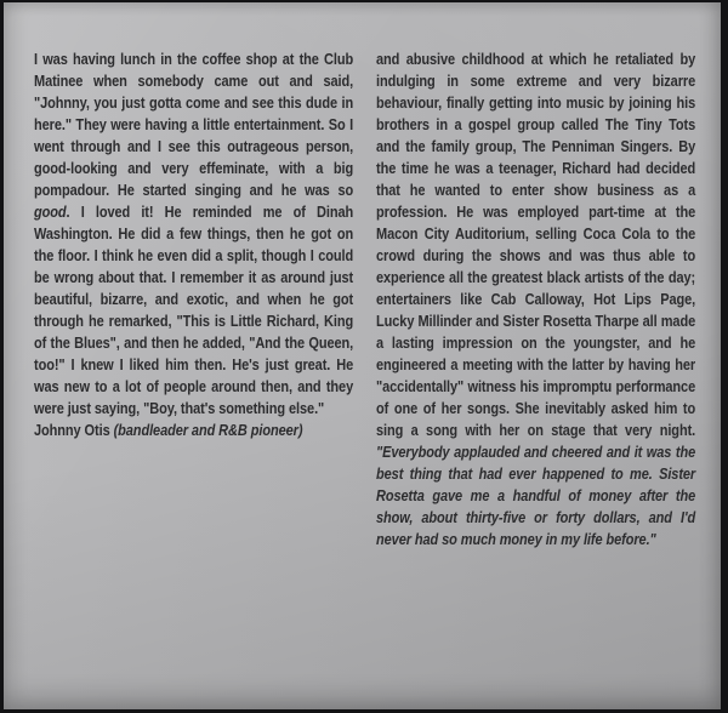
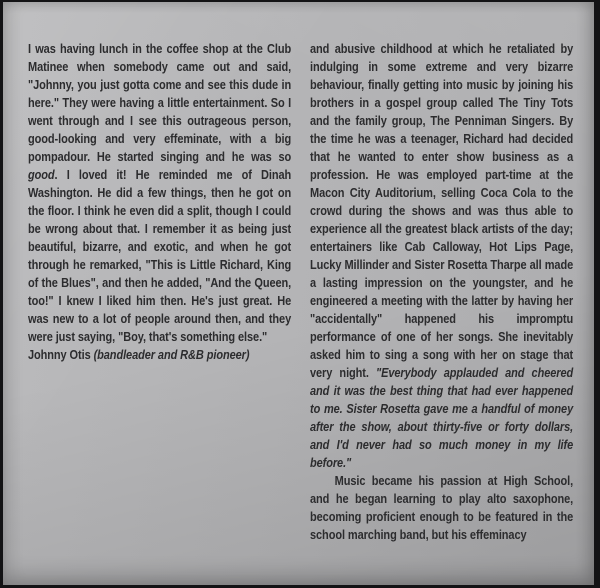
- I was having lunch in the coffee shop at the Club Matinee when somebody came out and said, "Johnny, you just gotta come and see this dude in here." They were having a little entertainment. So I went through and I see this outrageous person, good-looking and very effeminate, with a big pompadour. He started singing and he was so good. I loved it! He reminded me of Dinah Washington. He did a few things, then he got on the floor. I think he even did a split, though I could be wrong about that. I remember it as around just beautiful, bizarre, and exotic, and when he got through he remarked, "This is Little Richard, King of the Blues", and then he added, "And the Queen, too!" I knew I liked him then. He's just great. He was new to a lot of people around then, and they were just saying, "Boy, that's something else."
+ I was having lunch in the coffee shop at the Club Matinee when somebody came out and said, "Johnny, you just gotta come and see this dude in here." They were having a little entertainment. So I went through and I see this outrageous person, good-looking and very effeminate, with a big pompadour. He started singing and he was so good. I loved it! He reminded me of Dinah Washington. He did a few things, then he got on the floor. I think he even did a split, though I could be wrong about that. I remember it as being just beautiful, bizarre, and exotic, and when he got through he remarked, "This is Little Richard, King of the Blues", and then he added, "And the Queen, too!" I knew I liked him then. He's just great. He was new to a lot of people around then, and they were just saying, "Boy, that's something else."
  Johnny Otis (bandleader and R&B pioneer)
- and abusive childhood at which he retaliated by indulging in some extreme and very bizarre behaviour, finally getting into music by joining his brothers in a gospel group called The Tiny Tots and the family group, The Penniman Singers. By the time he was a teenager, Richard had decided that he wanted to enter show business as a profession. He was employed part-time at the Macon City Auditorium, selling Coca Cola to the crowd during the shows and was thus able to experience all the greatest black artists of the day; entertainers like Cab Calloway, Hot Lips Page, Lucky Millinder and Sister Rosetta Tharpe all made a lasting impression on the youngster, and he engineered a meeting with the latter by having her "accidentally" witness his impromptu performance of one of her songs. She inevitably asked him to sing a song with her on stage that very night. "Everybody applauded and cheered and it was the best thing that had ever happened to me. Sister Rosetta gave me a handful of money after the show, about thirty-five or forty dollars, and I'd never had so much money in my life before."
+ and abusive childhood at which he retaliated by indulging in some extreme and very bizarre behaviour, finally getting into music by joining his brothers in a gospel group called The Tiny Tots and the family group, The Penniman Singers. By the time he was a teenager, Richard had decided that he wanted to enter show business as a profession. He was employed part-time at the Macon City Auditorium, selling Coca Cola to the crowd during the shows and was thus able to experience all the greatest black artists of the day; entertainers like Cab Calloway, Hot Lips Page, Lucky Millinder and Sister Rosetta Tharpe all made a lasting impression on the youngster, and he engineered a meeting with the latter by having her "accidentally" happened his impromptu performance of one of her songs. She inevitably asked him to sing a song with her on stage that very night. "Everybody applauded and cheered and it was the best thing that had ever happened to me. Sister Rosetta gave me a handful of money after the show, about thirty-five or forty dollars, and I'd never had so much money in my life before."
+ Music became his passion at High School, and he began learning to play alto saxophone, becoming proficient enough to be featured in the school marching band, but his effeminacy
